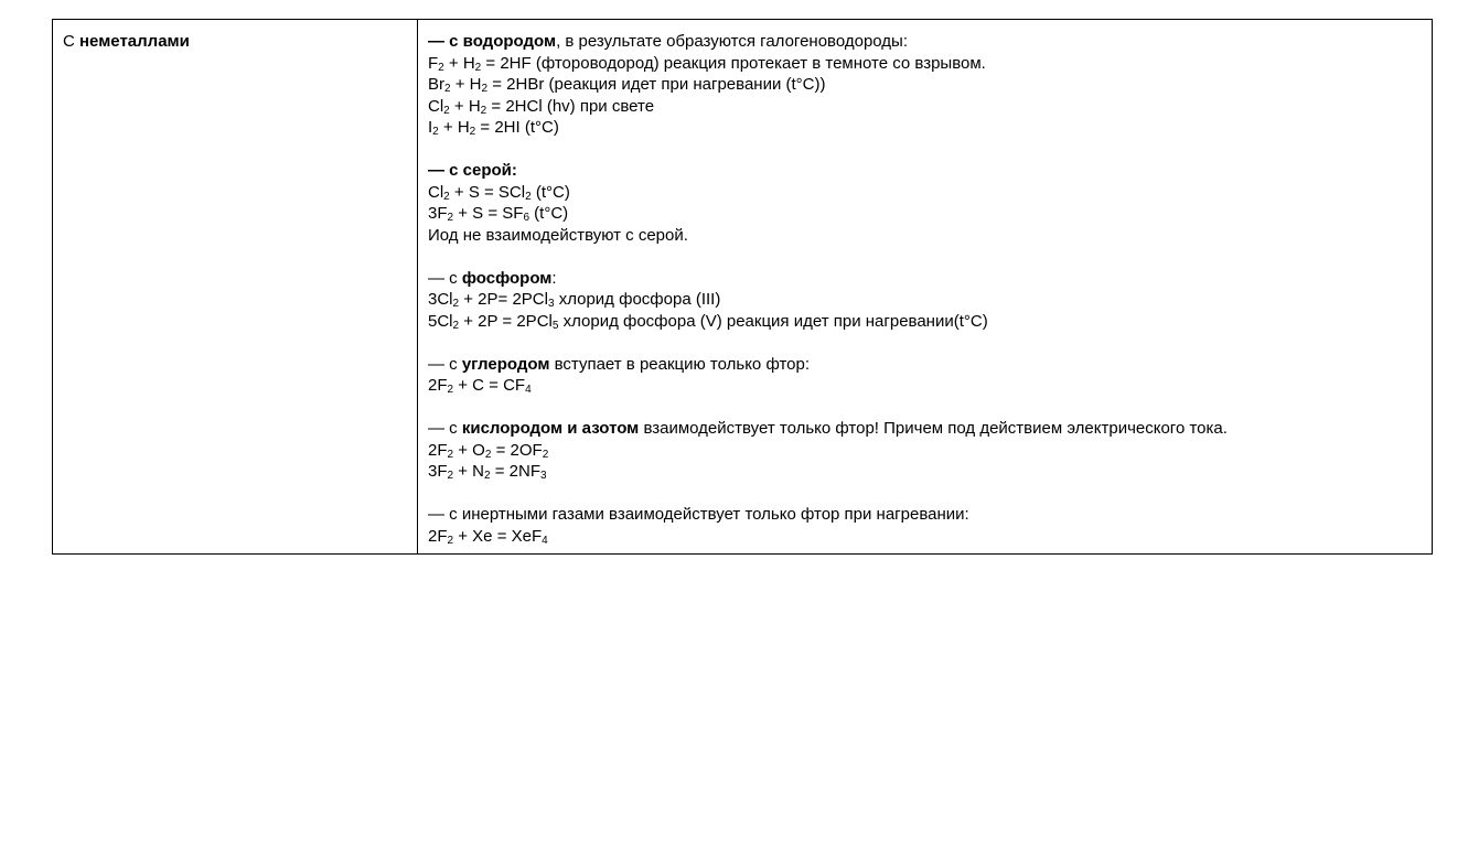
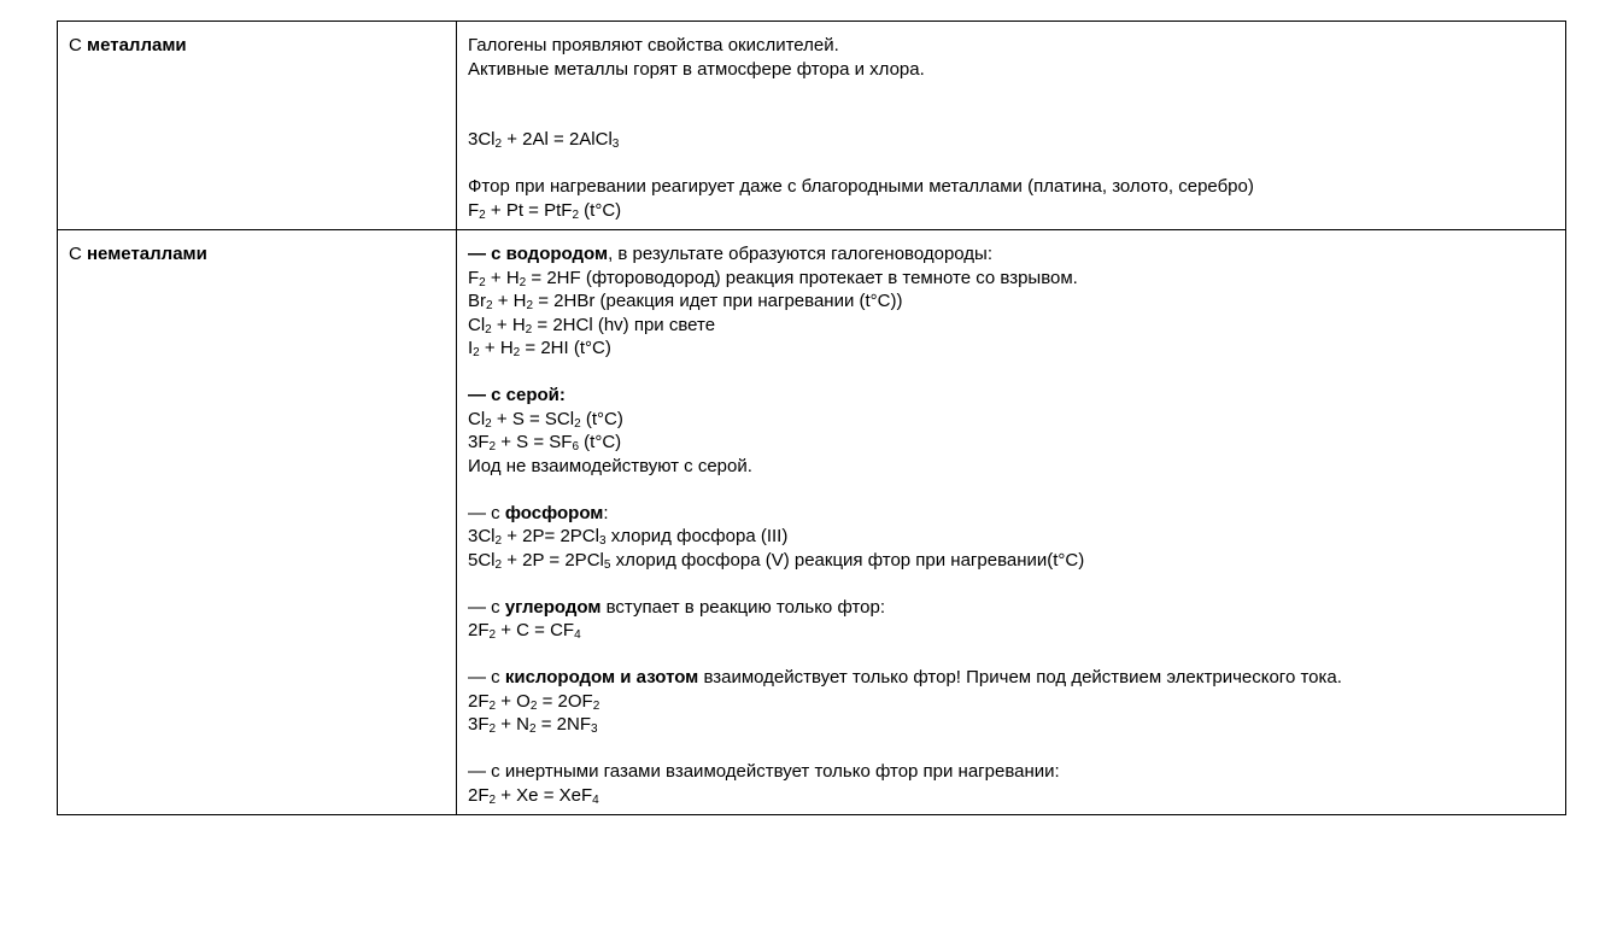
+ С металлами	Галогены проявляют свойства окислителей. Активные металлы горят в атмосфере фтора и хлора. 3Cl2 + 2Al = 2AlCl3 Фтор при нагревании реагирует даже с благородными металлами (платина, золото, серебро) F2 + Pt = PtF2 (t°C)
- С неметаллами	— с водородом, в результате образуются галогеноводороды: F2 + H2 = 2HF (фтороводород) реакция протекает в темноте со взрывом. Br2 + H2 = 2HBr (реакция идет при нагревании (t°C)) Cl2 + H2 = 2HCl (hv) при свете I2 + H2 = 2HI (t°C) — с серой: Cl2 + S = SCl2 (t°C) 3F2 + S = SF6 (t°C) Иод не взаимодействуют с серой. — с фосфором: 3Cl2 + 2P= 2PCl3 хлорид фосфора (III) 5Cl2 + 2P = 2PCl5 хлорид фосфора (V) реакция идет при нагревании(t°C) — с углеродом вступает в реакцию только фтор: 2F2 + C = CF4 — с кислородом и азотом взаимодействует только фтор! Причем под действием электрического тока. 2F2 + O2 = 2OF2 3F2 + N2 = 2NF3 — с инертными газами взаимодействует только фтор при нагревании: 2F2 + Xe = XeF4
+ С неметаллами	— с водородом, в результате образуются галогеноводороды: F2 + H2 = 2HF (фтороводород) реакция протекает в темноте со взрывом. Br2 + H2 = 2HBr (реакция идет при нагревании (t°C)) Cl2 + H2 = 2HCl (hv) при свете I2 + H2 = 2HI (t°C) — с серой: Cl2 + S = SCl2 (t°C) 3F2 + S = SF6 (t°C) Иод не взаимодействуют с серой. — с фосфором: 3Cl2 + 2P= 2PCl3 хлорид фосфора (III) 5Cl2 + 2P = 2PCl5 хлорид фосфора (V) реакция фтор при нагревании(t°C) — с углеродом вступает в реакцию только фтор: 2F2 + C = CF4 — с кислородом и азотом взаимодействует только фтор! Причем под действием электрического тока. 2F2 + O2 = 2OF2 3F2 + N2 = 2NF3 — с инертными газами взаимодействует только фтор при нагревании: 2F2 + Xe = XeF4
